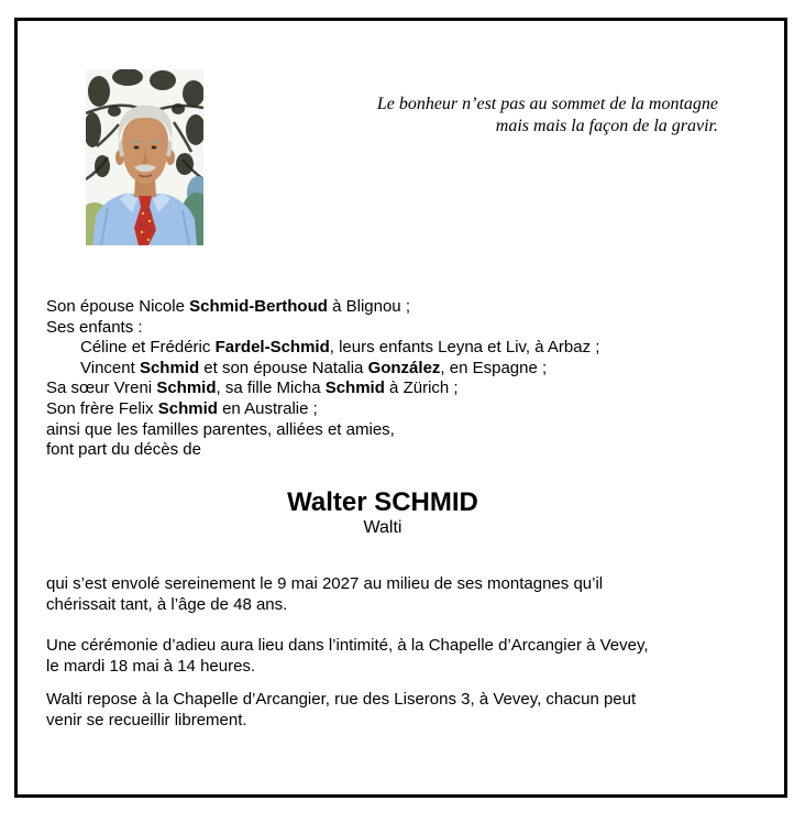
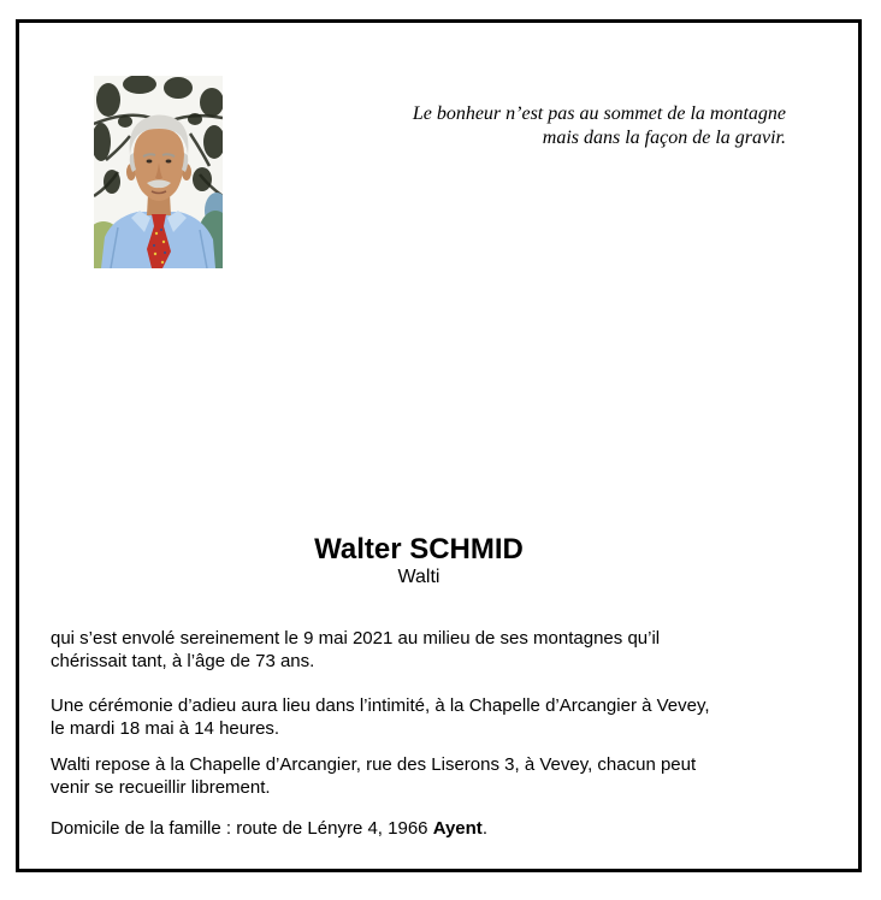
  Le bonheur n’est pas au sommet de la montagne
- mais mais la façon de la gravir.
+ mais dans la façon de la gravir.
- Son épouse Nicole Schmid-Berthoud à Blignou ;
- Ses enfants :
- Céline et Frédéric Fardel-Schmid, leurs enfants Leyna et Liv, à Arbaz ;
- Vincent Schmid et son épouse Natalia González, en Espagne ;
- Sa sœur Vreni Schmid, sa fille Micha Schmid à Zürich ;
- Son frère Felix Schmid en Australie ;
- ainsi que les familles parentes, alliées et amies,
- font part du décès de
  Walter SCHMID
  Walti
- qui s’est envolé sereinement le 9 mai 2027 au milieu de ses montagnes qu’il
+ qui s’est envolé sereinement le 9 mai 2021 au milieu de ses montagnes qu’il
- chérissait tant, à l’âge de 48 ans.
+ chérissait tant, à l’âge de 73 ans.
  Une cérémonie d’adieu aura lieu dans l’intimité, à la Chapelle d’Arcangier à Vevey,
  le mardi 18 mai à 14 heures.
  Walti repose à la Chapelle d’Arcangier, rue des Liserons 3, à Vevey, chacun peut
  venir se recueillir librement.
+ Domicile de la famille : route de Lényre 4, 1966 Ayent.
